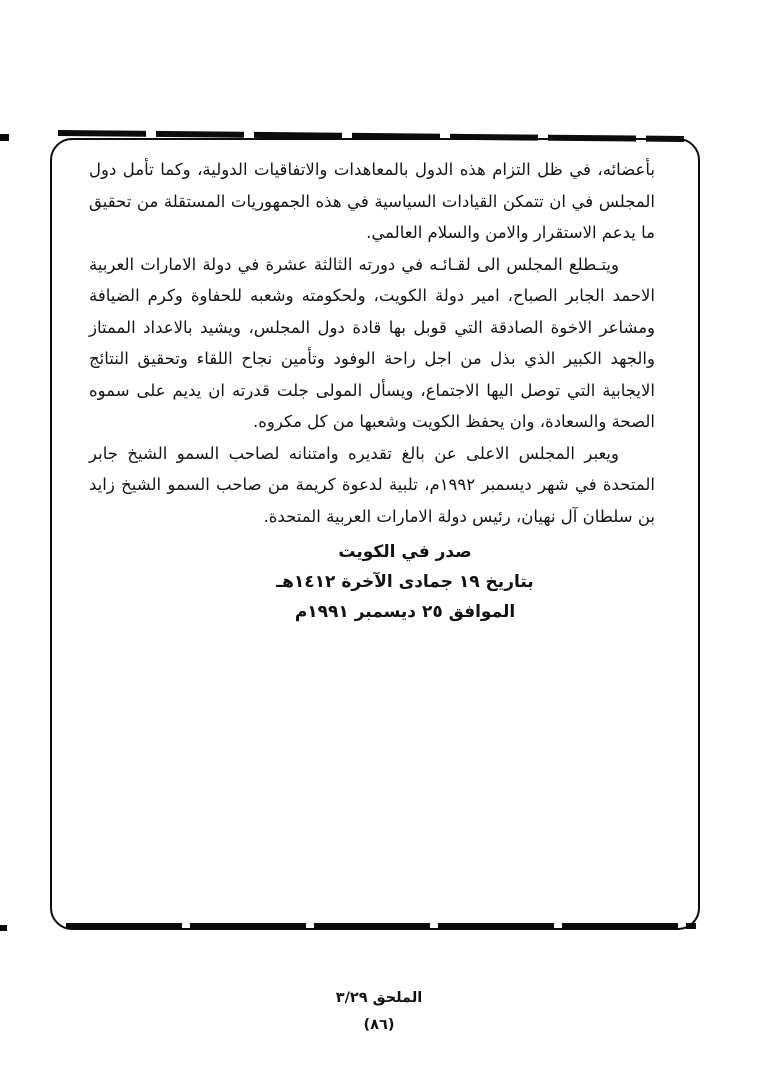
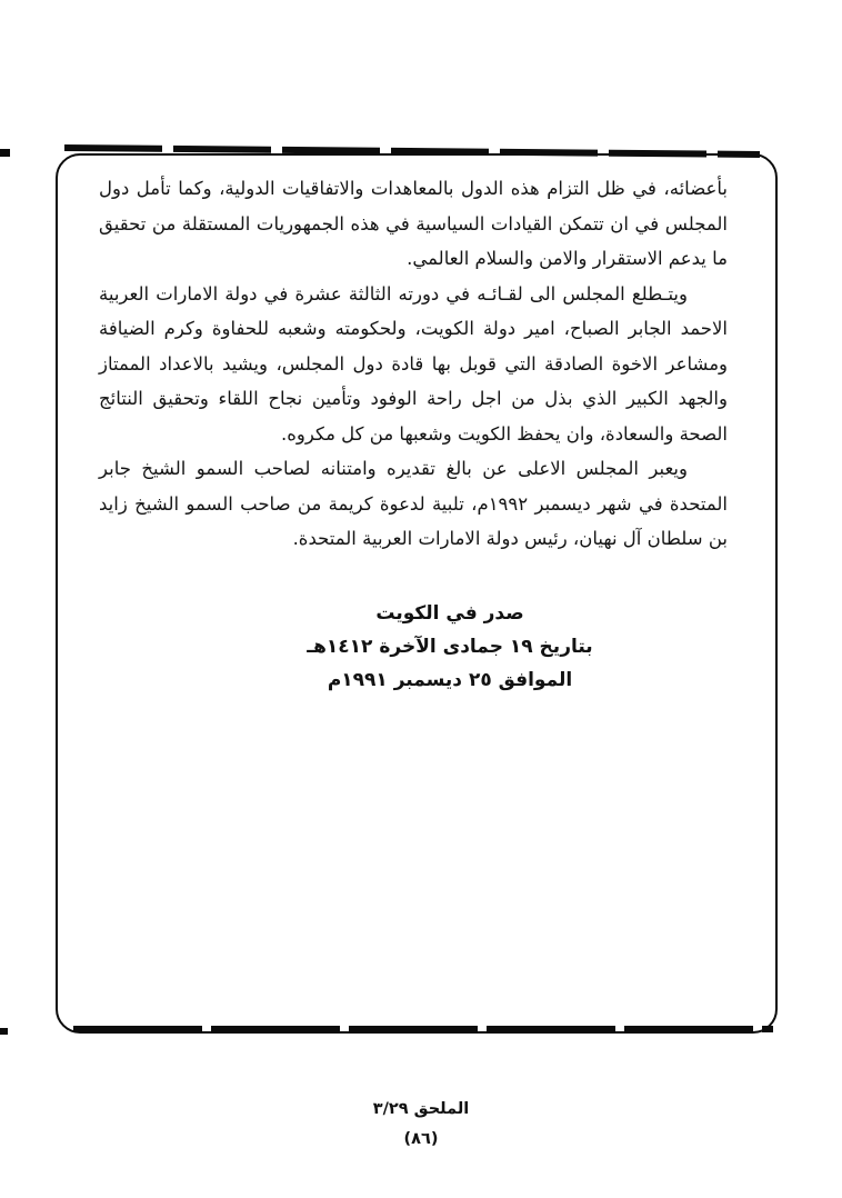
  بأعضائه، في ظل التزام هذه الدول بالمعاهدات والاتفاقيات الدولية، وكما تأمل دول
  المجلس في ان تتمكن القيادات السياسية في هذه الجمهوريات المستقلة من تحقيق
  ما يدعم الاستقرار والامن والسلام العالمي.
  ويتـطلع المجلس الى لقـائـه في دورته الثالثة عشرة في دولة الامارات العربية
  الاحمد الجابر الصباح، امير دولة الكويت، ولحكومته وشعبه للحفاوة وكرم الضيافة
  ومشاعر الاخوة الصادقة التي قوبل بها قادة دول المجلس، ويشيد بالاعداد الممتاز
  والجهد الكبير الذي بذل من اجل راحة الوفود وتأمين نجاح اللقاء وتحقيق النتائج
- الايجابية التي توصل اليها الاجتماع، ويسأل المولى جلت قدرته ان يديم على سموه
  الصحة والسعادة، وان يحفظ الكويت وشعبها من كل مكروه.
  ويعبر المجلس الاعلى عن بالغ تقديره وامتنانه لصاحب السمو الشيخ جابر
  المتحدة في شهر ديسمبر ١٩٩٢م، تلبية لدعوة كريمة من صاحب السمو الشيخ زايد
  بن سلطان آل نهيان، رئيس دولة الامارات العربية المتحدة.
  صدر في الكويت
  بتاريخ ١٩ جمادى الآخرة ١٤١٢هـ
  الموافق ٢٥ ديسمبر ١٩٩١م
  الملحق ٣/٢٩
  (٨٦)
